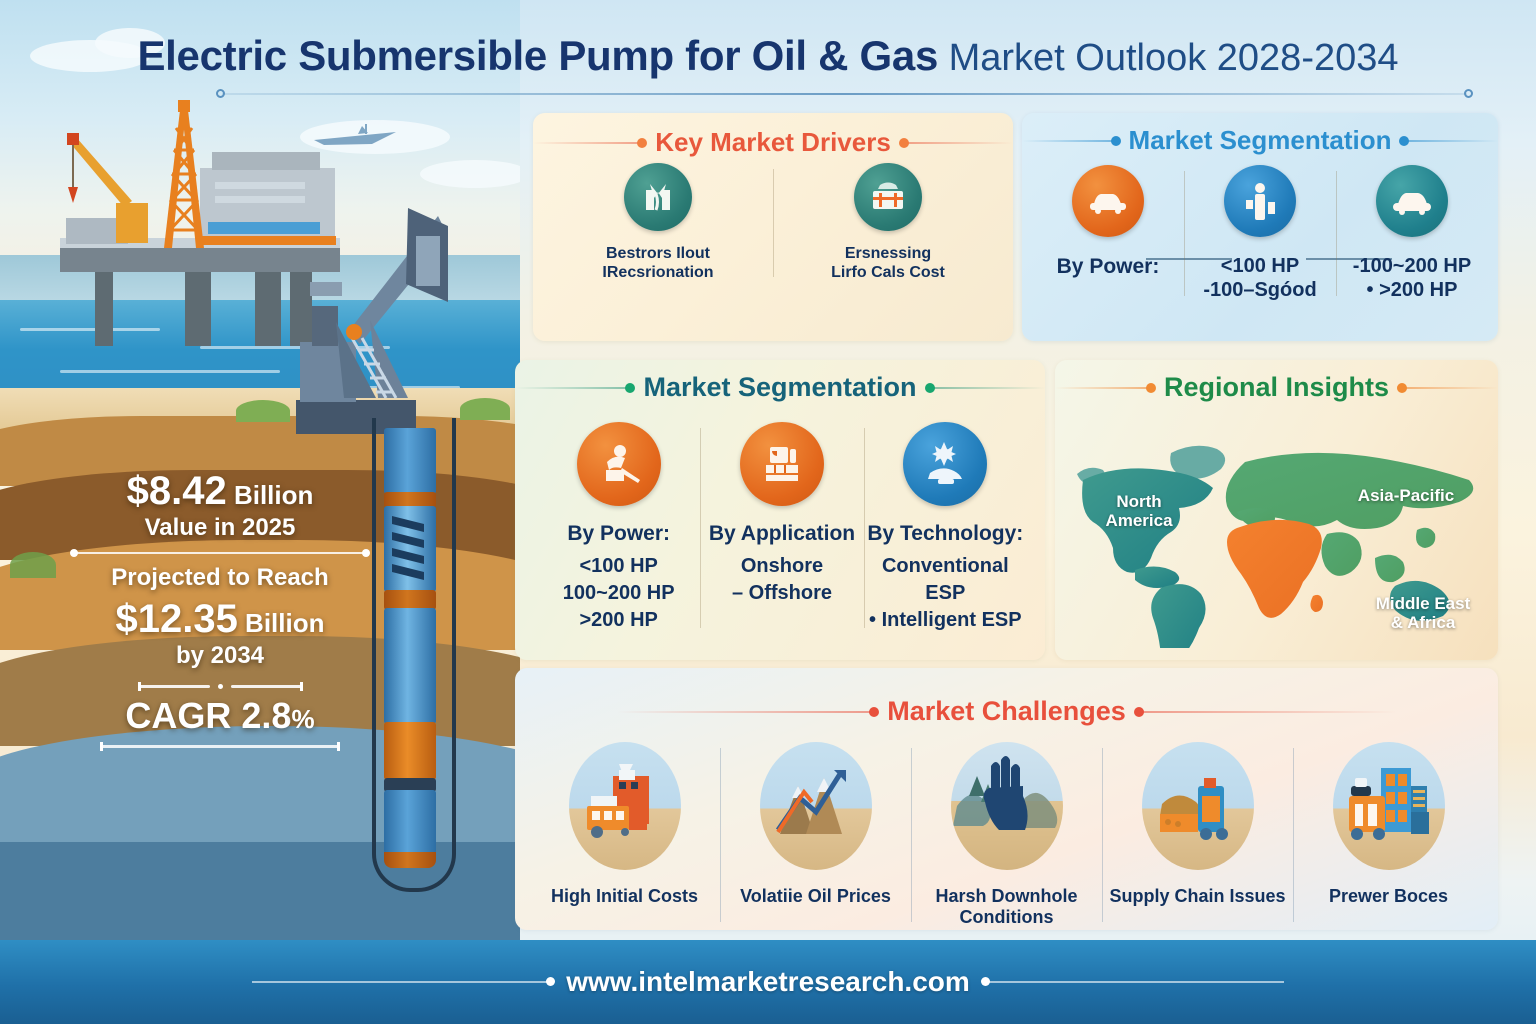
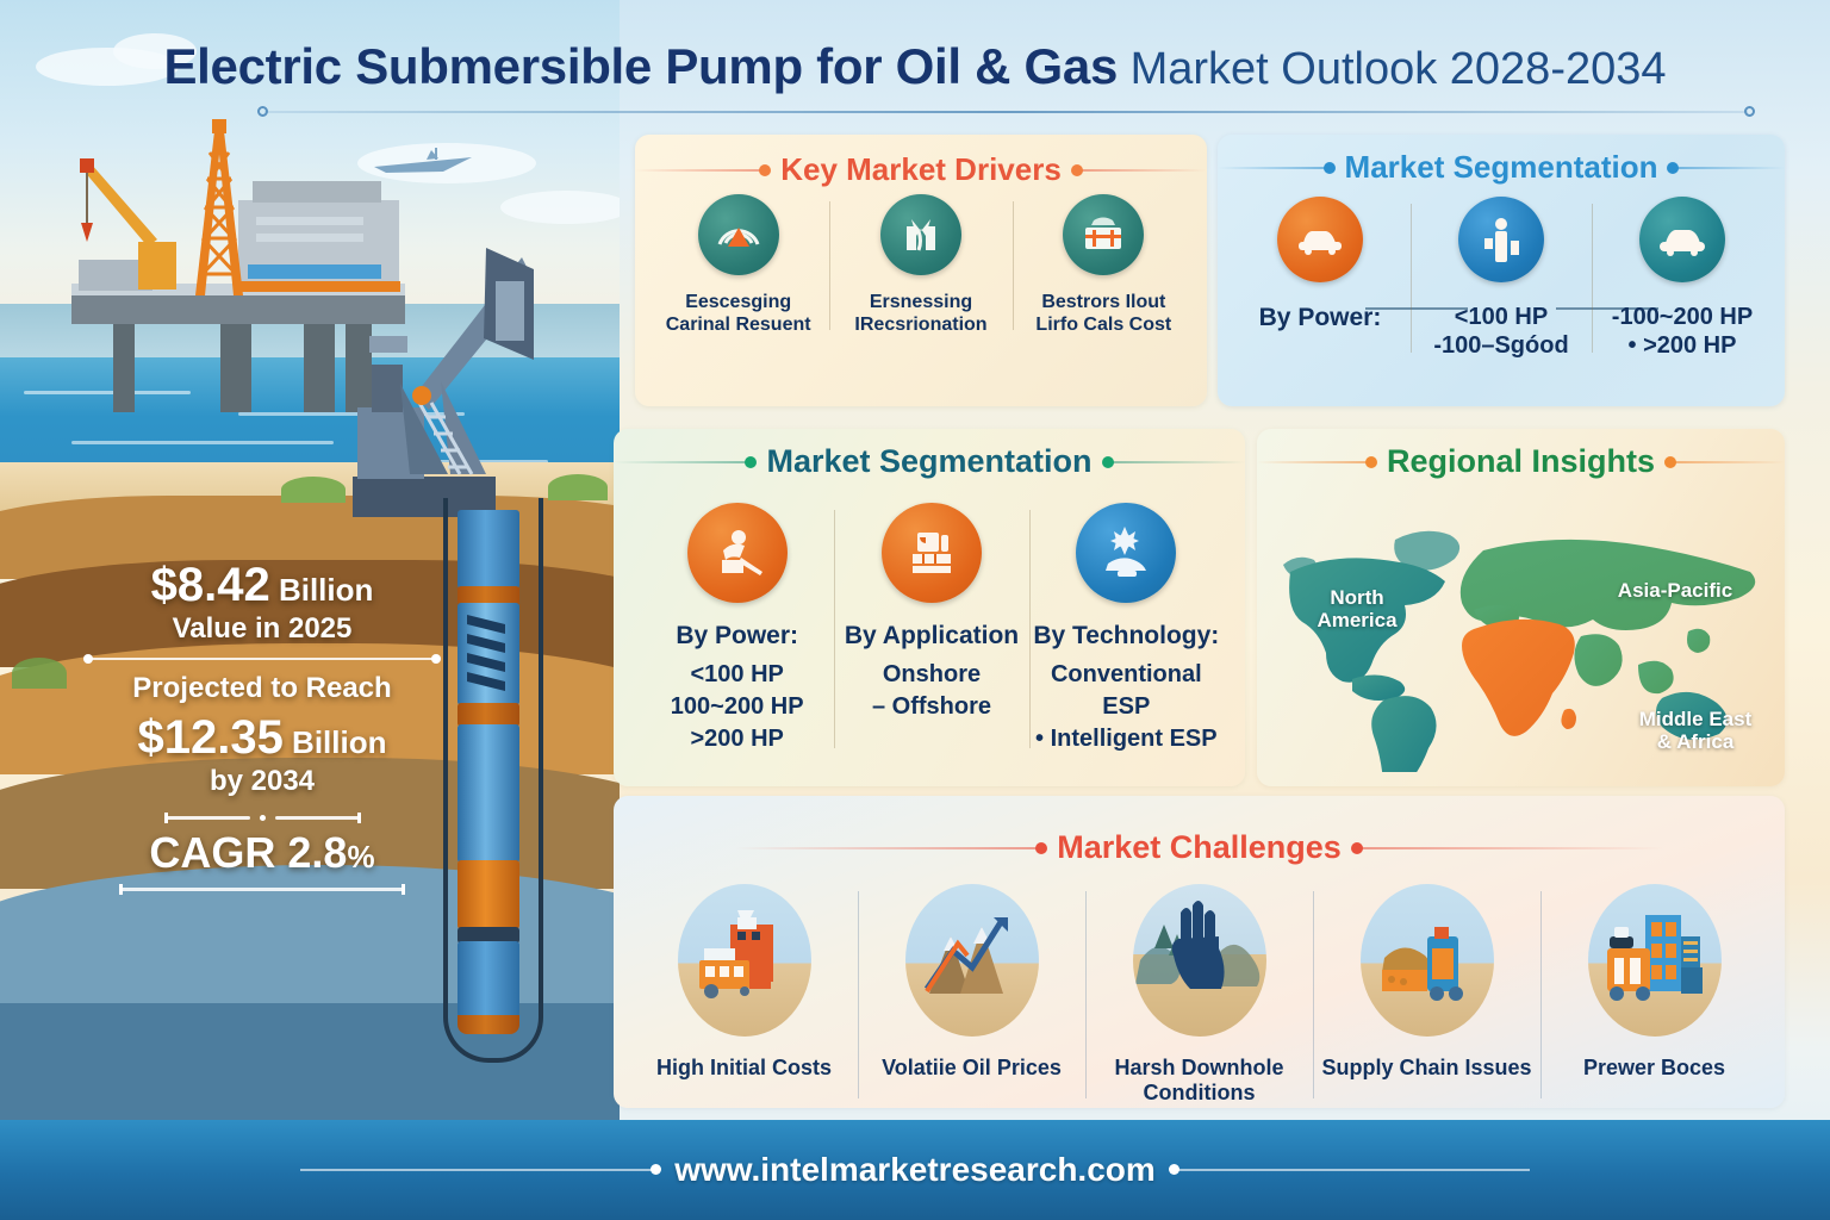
  Electric Submersible Pump for Oil & Gas Market Outlook 2028-2034
  $8.42 Billion
  Value in 2025
  Projected to Reach
  $12.35 Billion
  by 2034
  CAGR 2.8%
  Key Market Drivers
+ Eescesging
+ Carinal Resuent
- Bestrors Ilout
+ Ersnessing
  IRecsrionation
- Ersnessing
+ Bestrors Ilout
  Lirfo Cals Cost
  Market Segmentation
  By Power:
  <100 HP
  -100–Sgóod
  -100~200 HP
  • >200 HP
  Market Segmentation
  By Power:
  <100 HP
  100~200 HP
  >200 HP
  By Application
  Onshore
  – Offshore
  By Technology:
  Conventional ESP
  • Intelligent ESP
  Regional Insights
  North America
  Asia-Pacific
  Middle East & Africa
  Market Challenges
  High Initial Costs
  Volatiie Oil Prices
  Harsh Downhole Conditions
  Supply Chain Issues
  Prewer Boces
  www.intelmarketresearch.com
